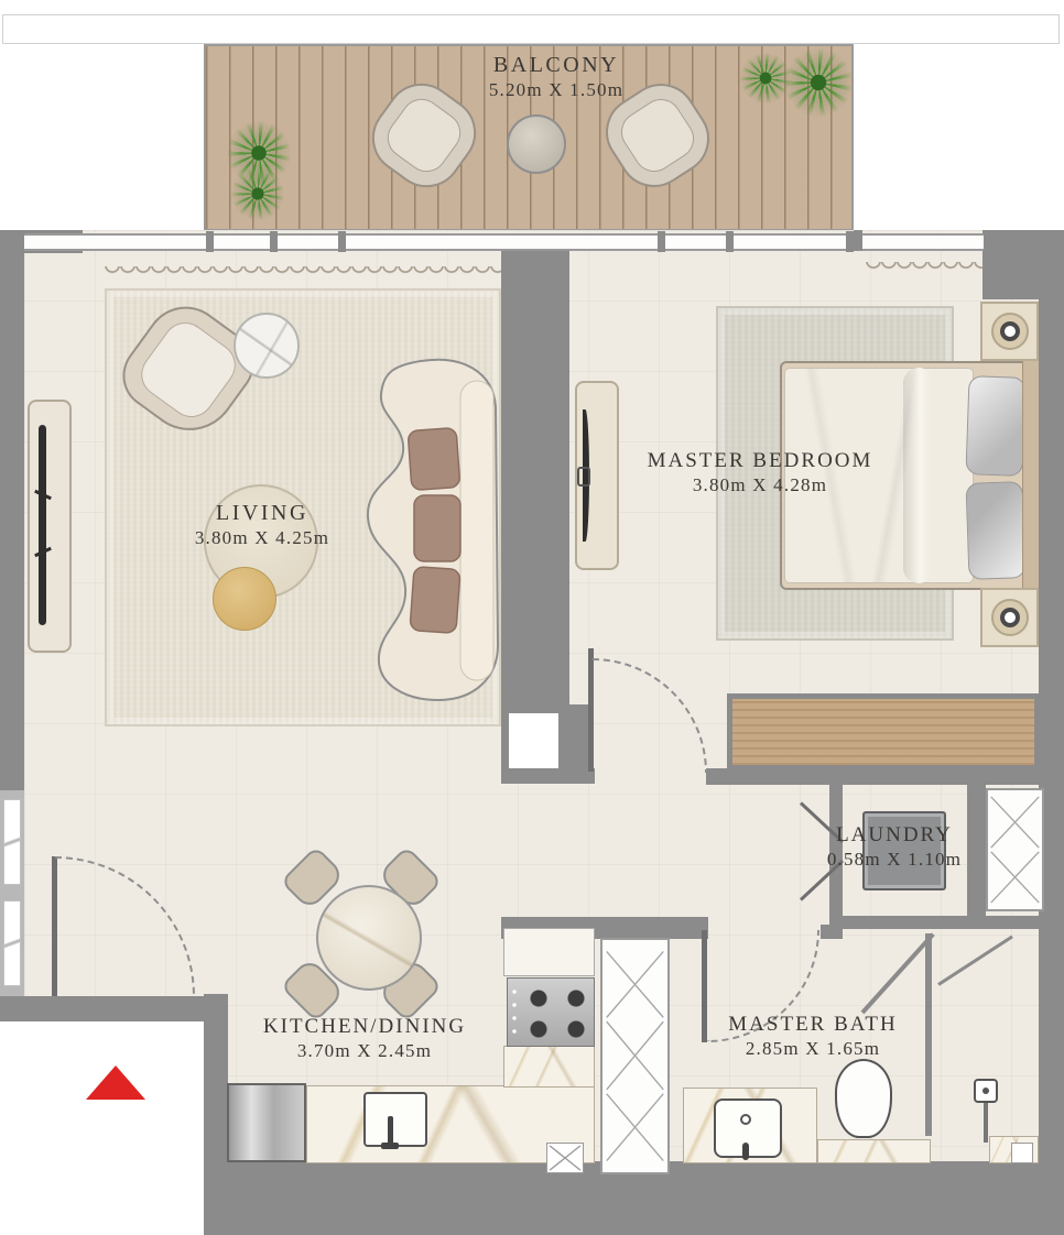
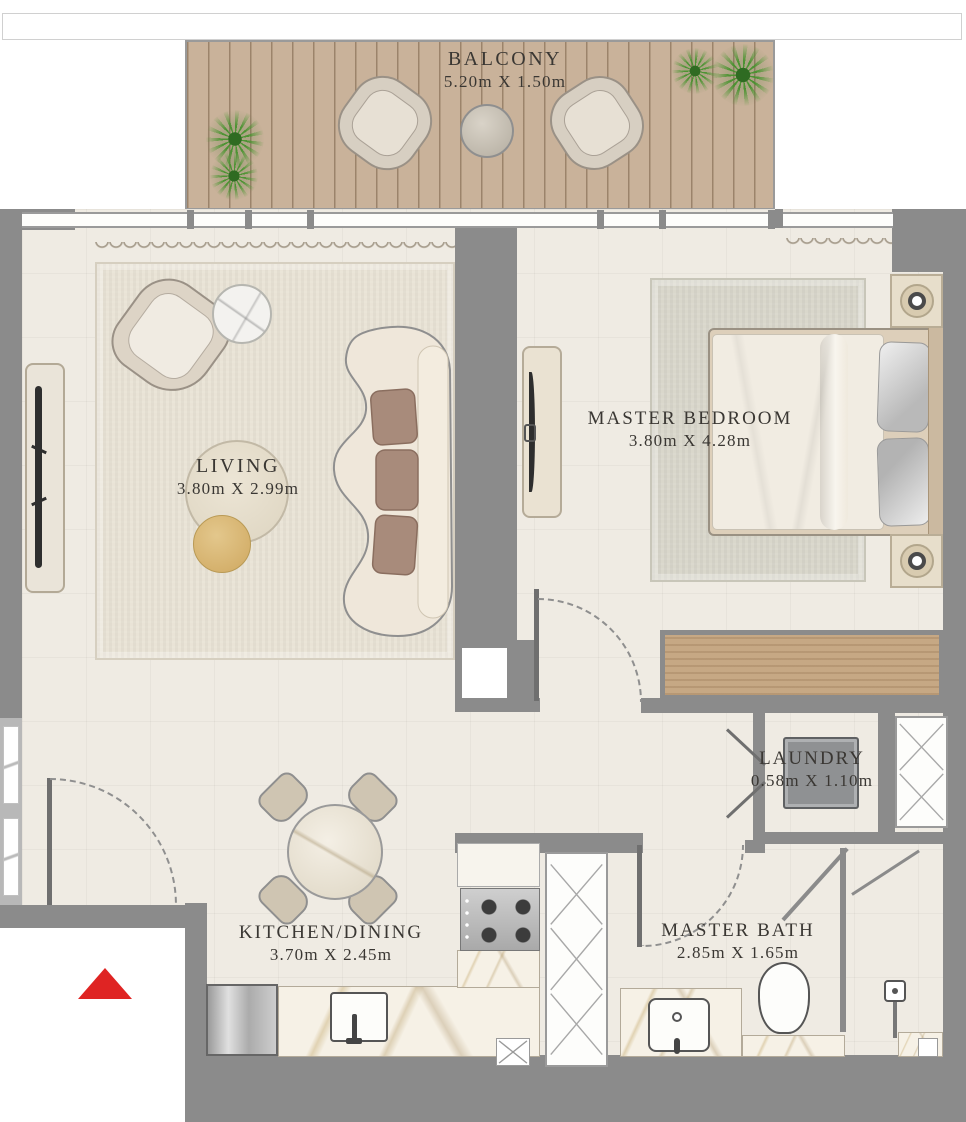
  BALCONY
  5.20m X 1.50m
  LIVING
- 3.80m X 4.25m
+ 3.80m X 2.99m
  MASTER BEDROOM
  3.80m X 4.28m
  LAUNDRY
  0.58m X 1.10m
  KITCHEN/DINING
  3.70m X 2.45m
  MASTER BATH
  2.85m X 1.65m
